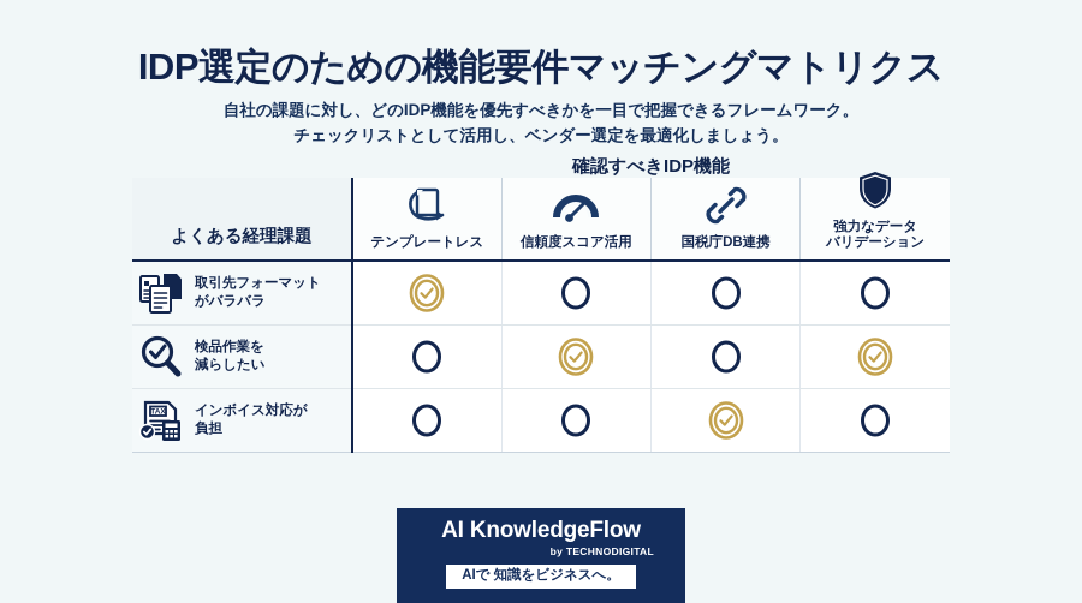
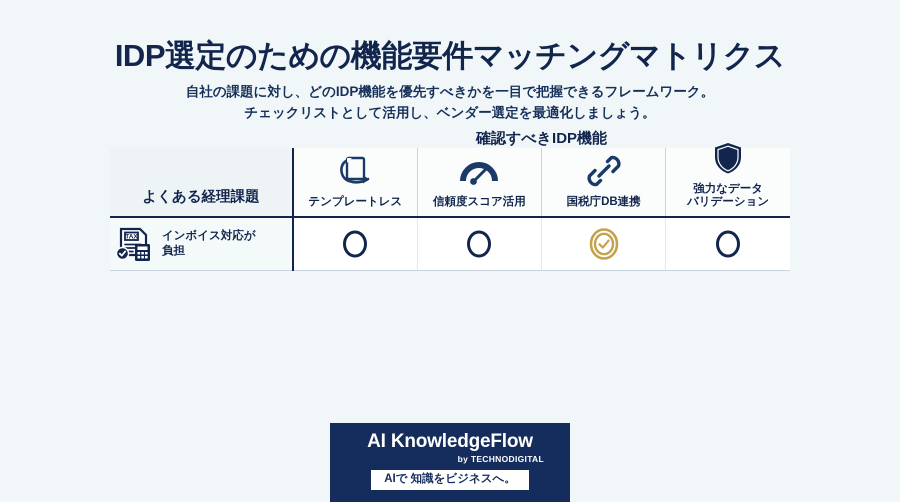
  IDP選定のための機能要件マッチングマトリクス
  自社の課題に対し、どのIDP機能を優先すべきかを一目で把握できるフレームワーク。
  チェックリストとして活用し、ベンダー選定を最適化しましょう。
  確認すべきIDP機能
  よくある経理課題	テンプレートレス	信頼度スコア活用	国税庁DB連携	強力なデータ バリデーション
- 取引先フォーマット がバラバラ
- 検品作業を 減らしたい
  インボイス対応が 負担
  AI KnowledgeFlow
  by TECHNODIGITAL
  AIで 知識をビジネスへ。
